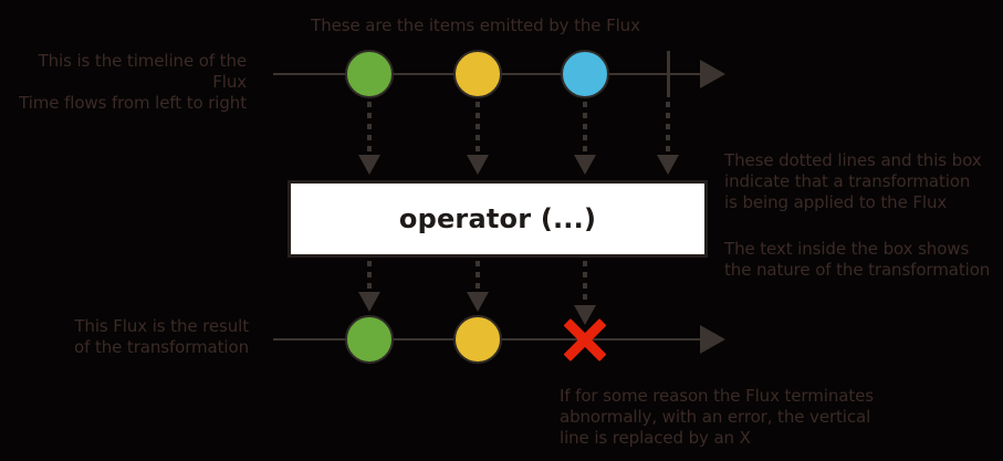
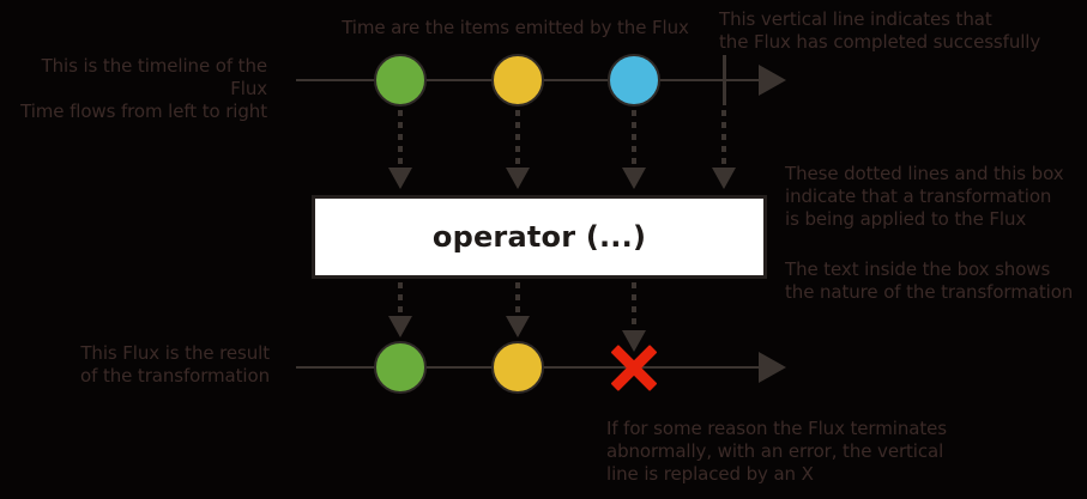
  This is the timeline of the Flux
  Time flows from left to right
- These are the items emitted by the Flux
+ Time are the items emitted by the Flux
+ This vertical line indicates that
+ the Flux has completed successfully
  These dotted lines and this box
  indicate that a transformation
  is being applied to the Flux
  The text inside the box shows
  the nature of the transformation
  This Flux is the result
  of the transformation
  If for some reason the Flux terminates
  abnormally, with an error, the vertical
  line is replaced by an X
  operator (...)
